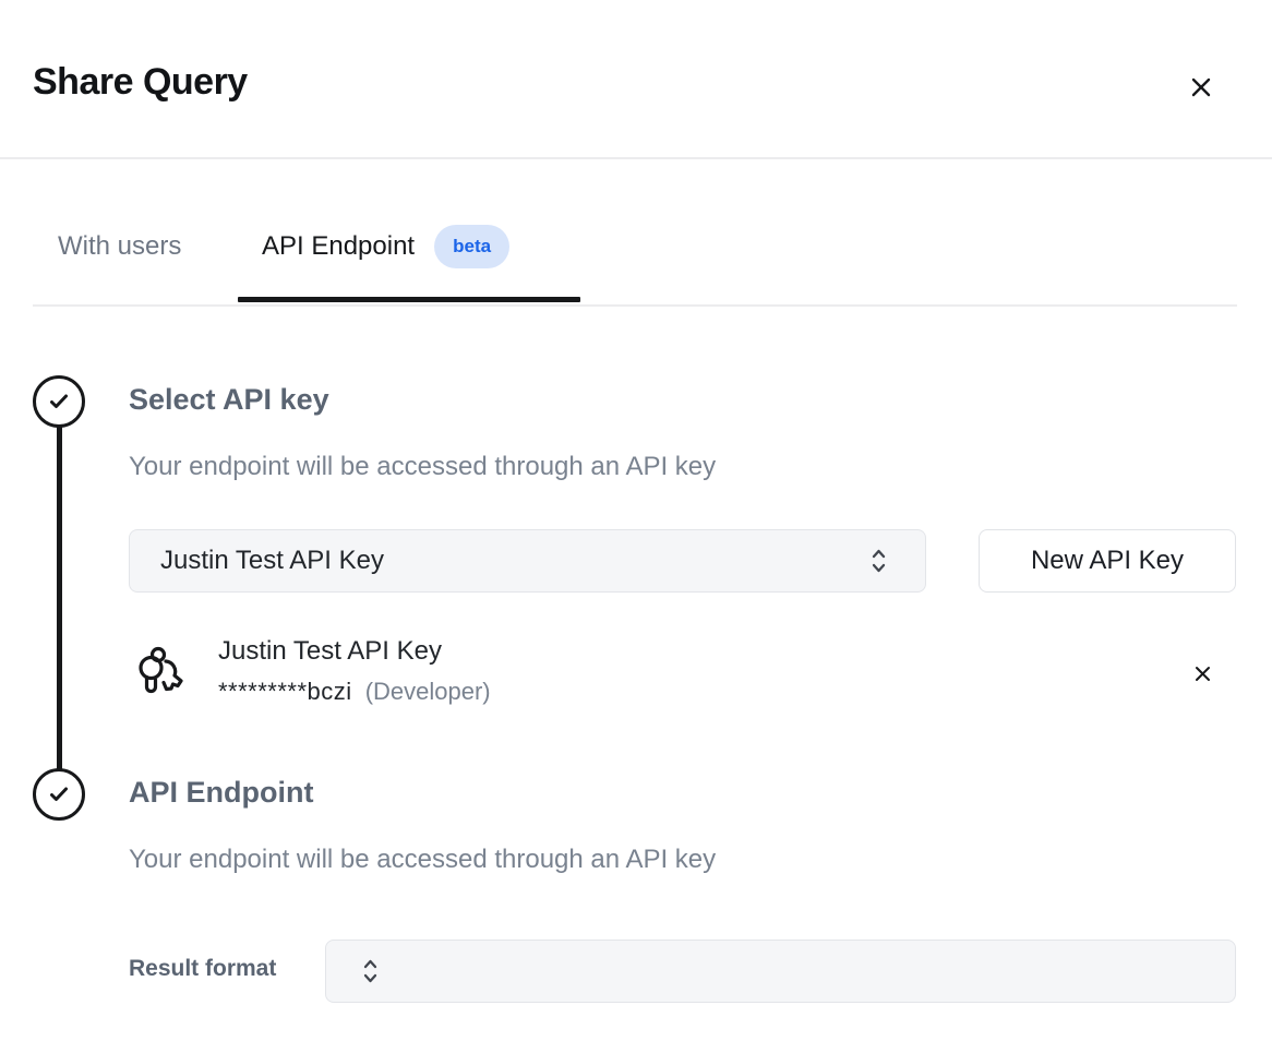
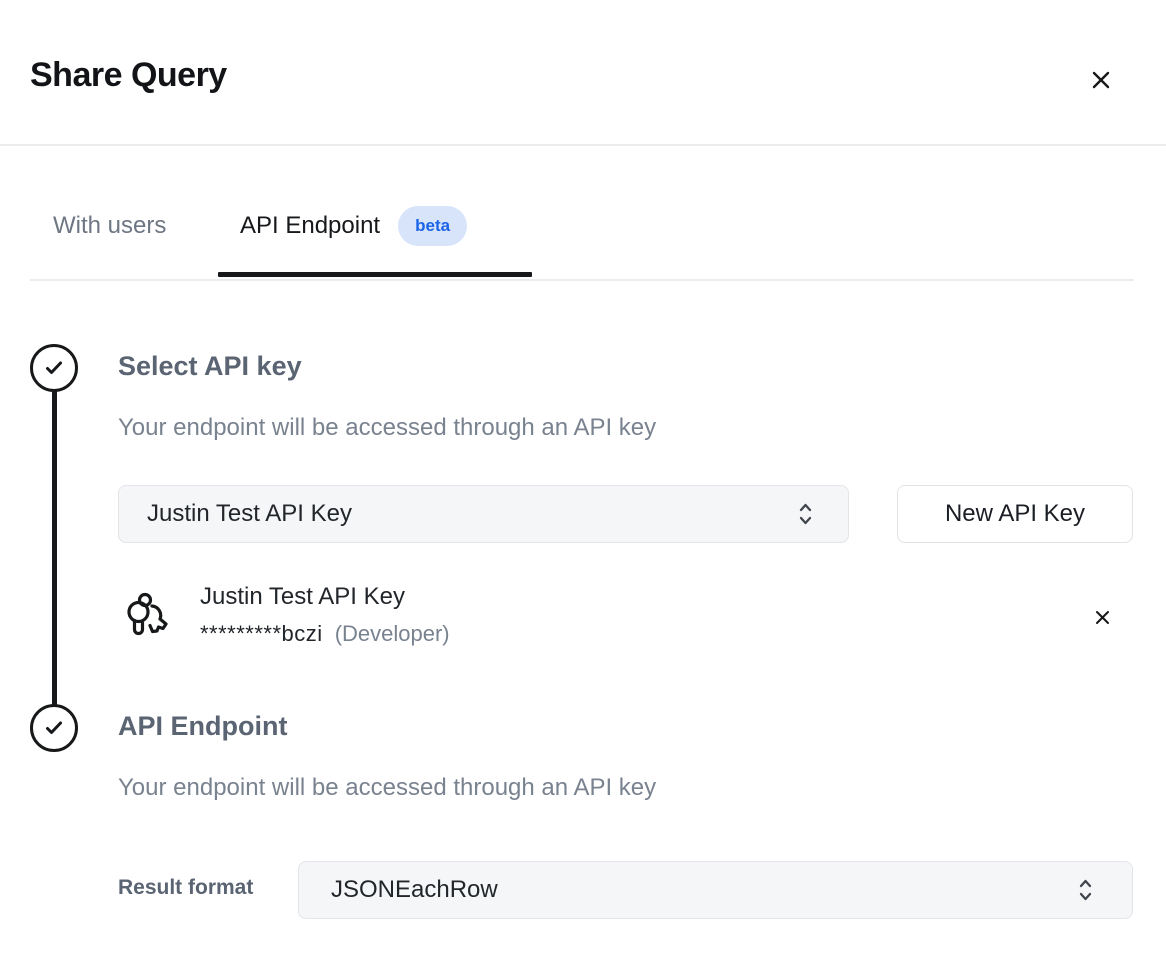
  Share Query
  With users
  API Endpoint
  beta
  Select API key
  Your endpoint will be accessed through an API key
  Justin Test API Key
  New API Key
  Justin Test API Key
  *********bczi
  (Developer)
  API Endpoint
  Your endpoint will be accessed through an API key
  Result format
+ JSONEachRow
